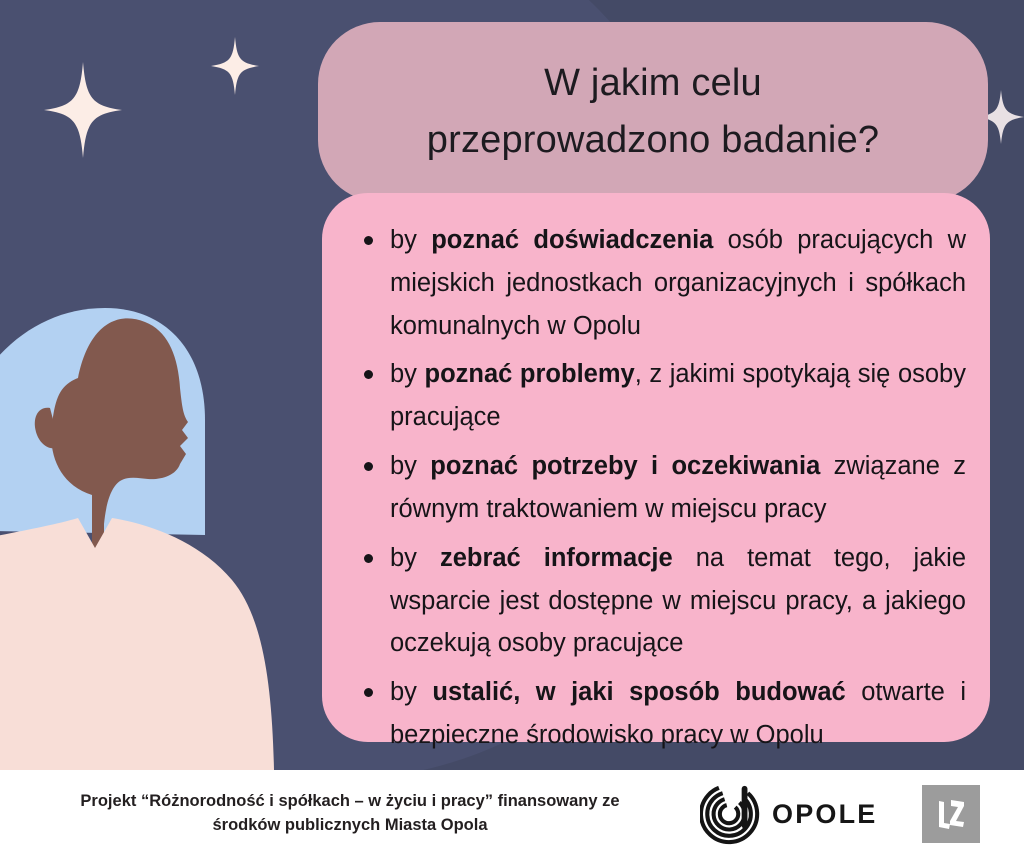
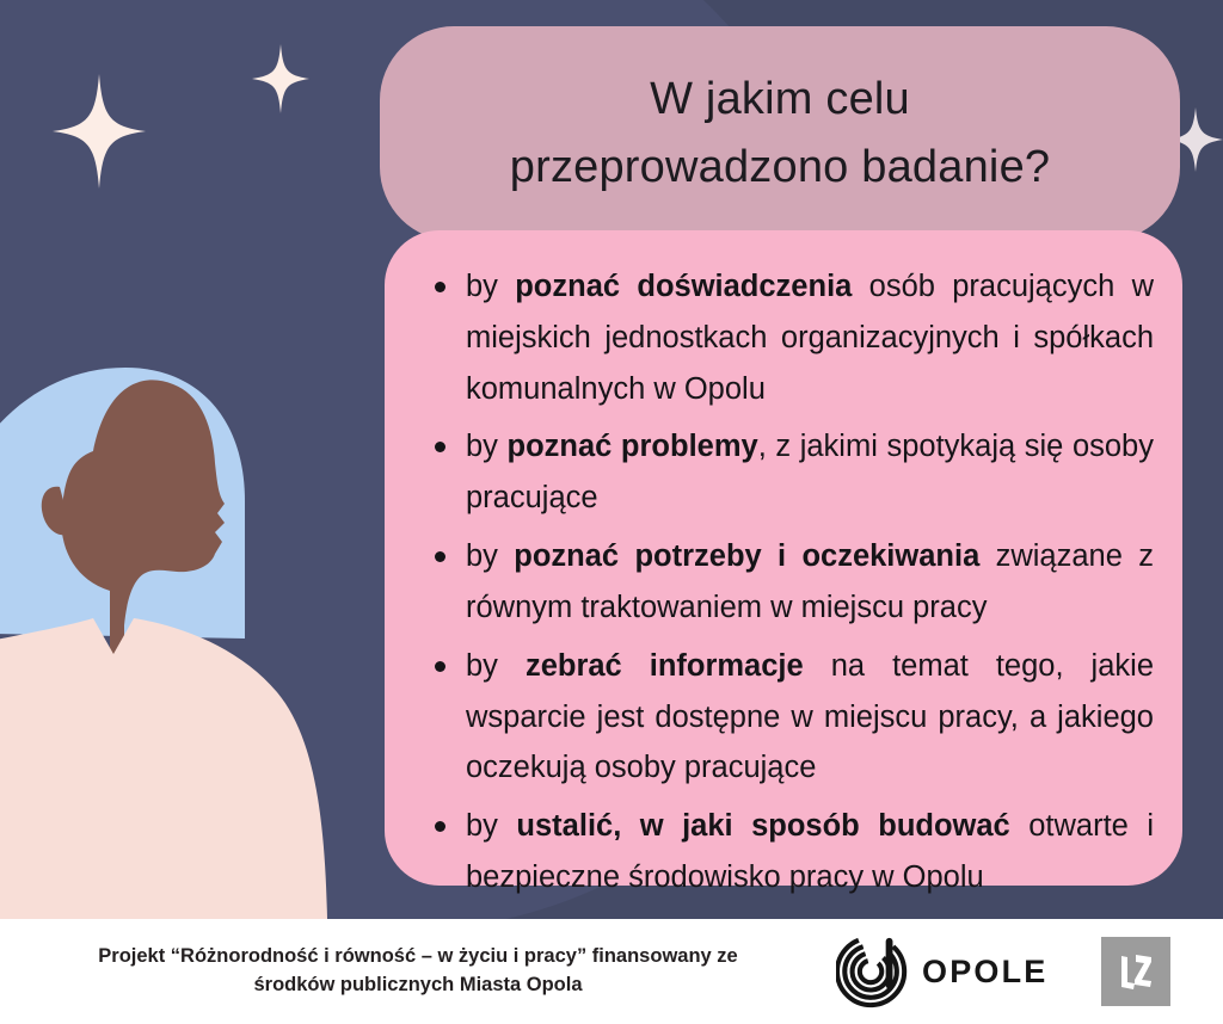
  W jakim celu
  przeprowadzono badanie?
  by poznać doświadczenia osób pracujących w miejskich jednostkach organizacyjnych i spółkach komunalnych w Opolu
  by poznać problemy, z jakimi spotykają się osoby pracujące
  by poznać potrzeby i oczekiwania związane z równym traktowaniem w miejscu pracy
  by zebrać informacje na temat tego, jakie wsparcie jest dostępne w miejscu pracy, a jakiego oczekują osoby pracujące
  by ustalić, w jaki sposób budować otwarte i bezpieczne środowisko pracy w Opolu
- Projekt “Różnorodność i spółkach – w życiu i pracy” finansowany ze
+ Projekt “Różnorodność i równość – w życiu i pracy” finansowany ze
  środków publicznych Miasta Opola
  OPOLE
